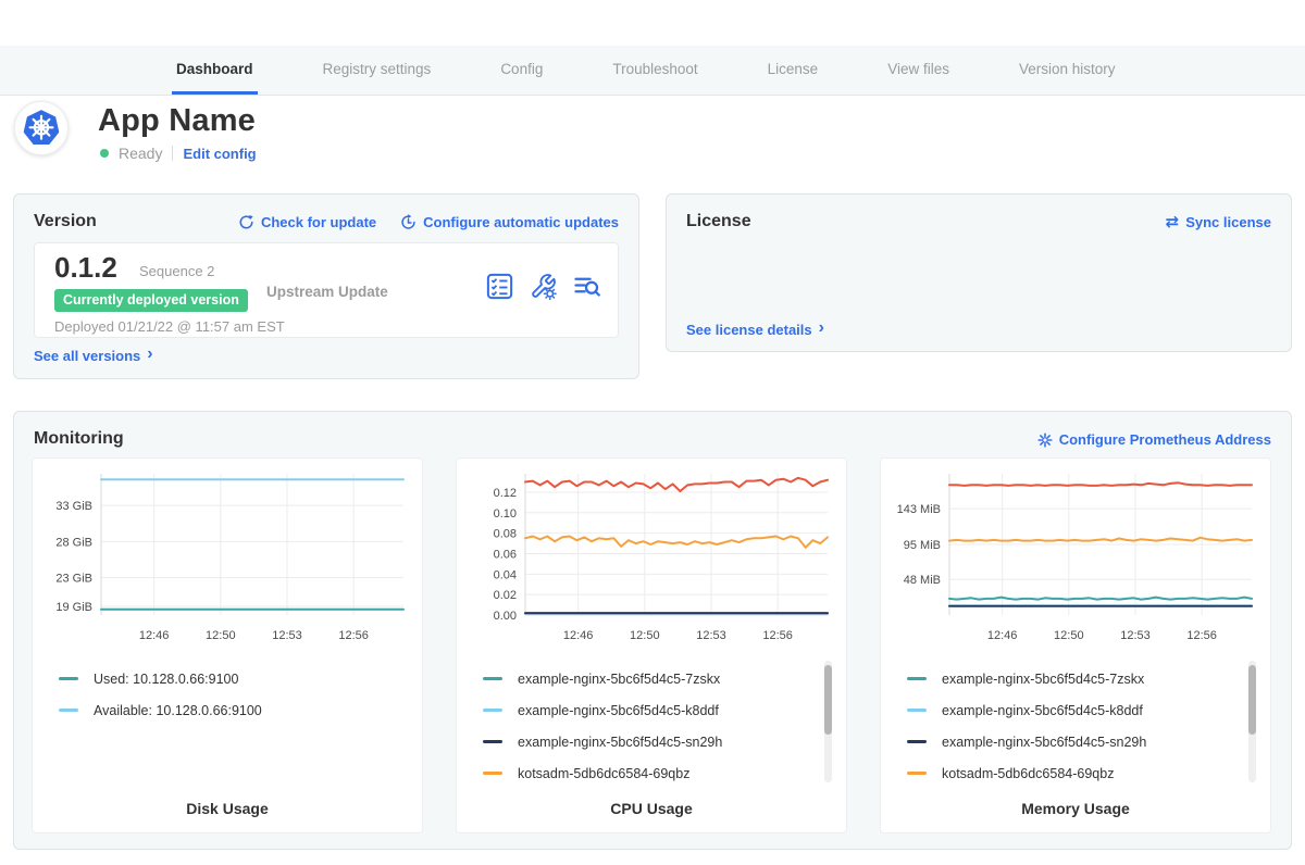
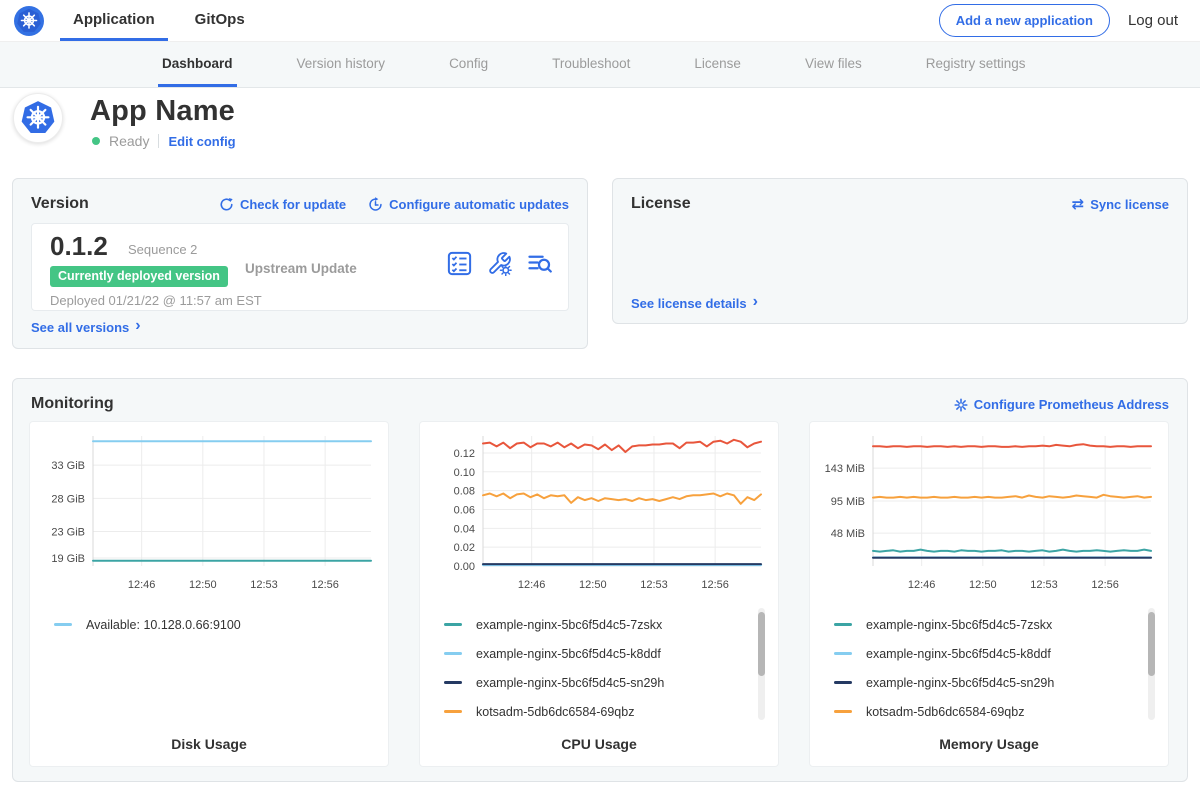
+ Application
+ GitOps
+ Add a new application
+ Log out
  Dashboard
- Registry settings
+ Version history
  Config
  Troubleshoot
  License
  View files
- Version history
+ Registry settings
  App Name
  Ready
  Edit config
  Version
  Check for update
  Configure automatic updates
  0.1.2
  Sequence 2
  Currently deployed version
  Deployed 01/21/22 @ 11:57 am EST
  Upstream Update
  See all versions
  ›
  License
  ⇄
  Sync license
  See license details
  ›
  Monitoring
  Configure Prometheus Address
  33 GiB
  28 GiB
  23 GiB
  19 GiB
  12:46
  12:50
  12:53
  12:56
- Used: 10.128.0.66:9100
  Available: 10.128.0.66:9100
  Disk Usage
  0.12
  0.10
  0.08
  0.06
  0.04
  0.02
  0.00
  12:46
  12:50
  12:53
  12:56
  example-nginx-5bc6f5d4c5-7zskx
  example-nginx-5bc6f5d4c5-k8ddf
  example-nginx-5bc6f5d4c5-sn29h
  kotsadm-5db6dc6584-69qbz
  CPU Usage
  143 MiB
  95 MiB
  48 MiB
  12:46
  12:50
  12:53
  12:56
  example-nginx-5bc6f5d4c5-7zskx
  example-nginx-5bc6f5d4c5-k8ddf
  example-nginx-5bc6f5d4c5-sn29h
  kotsadm-5db6dc6584-69qbz
  Memory Usage
